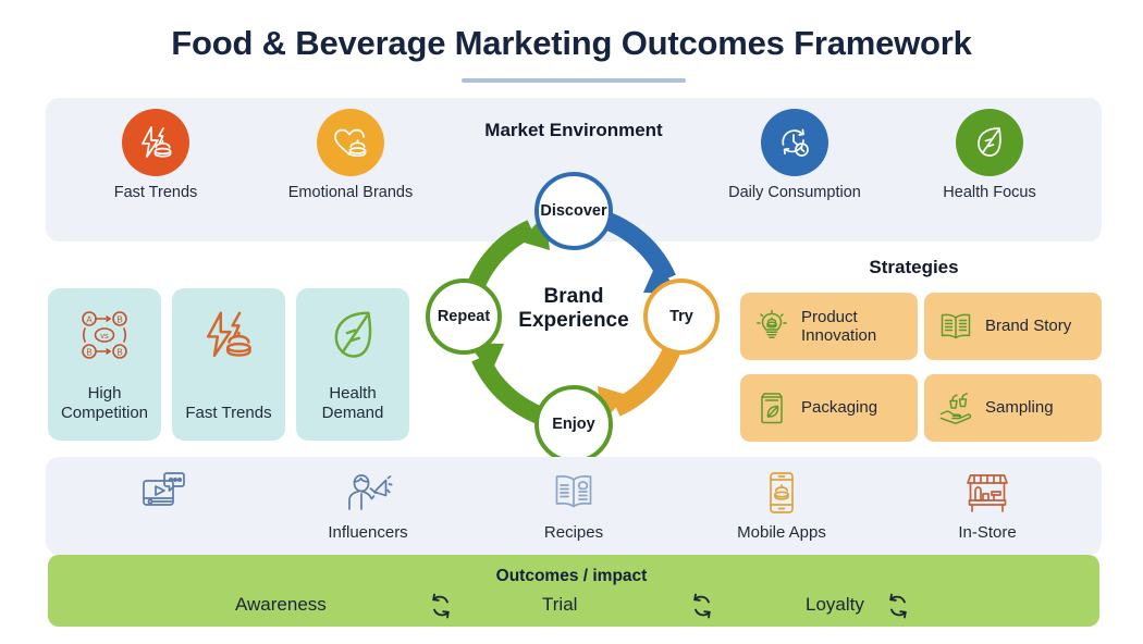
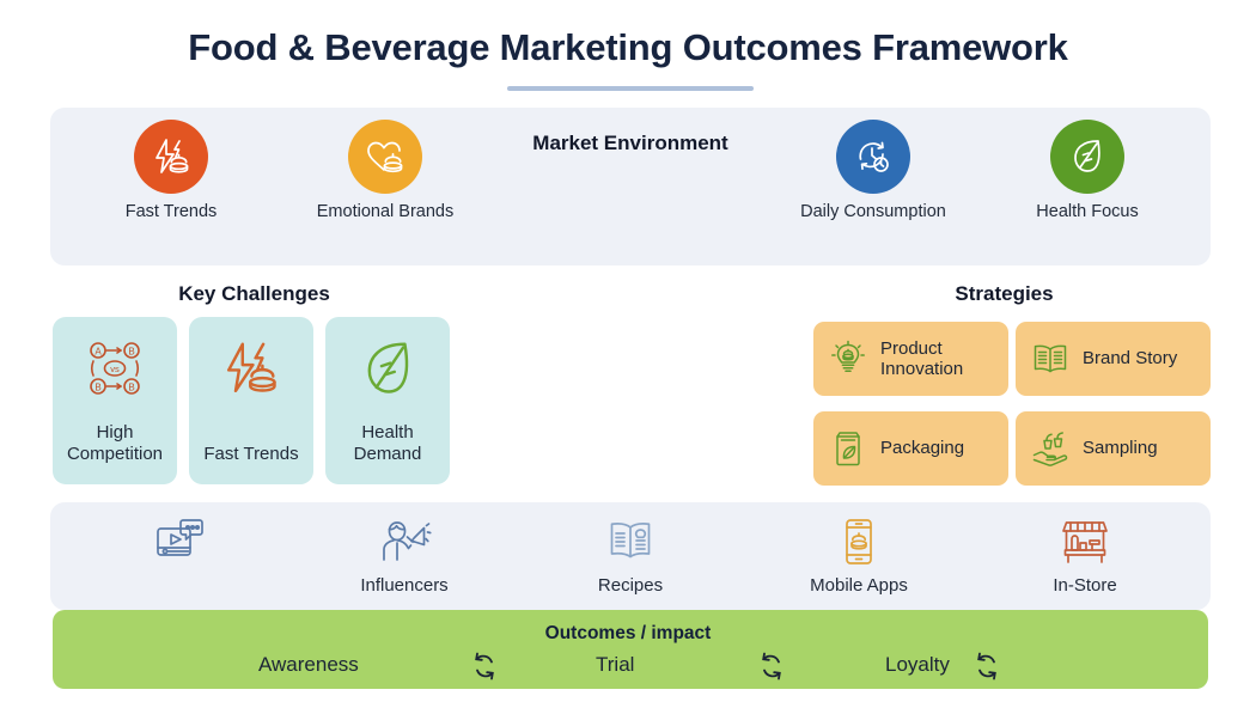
  Food & Beverage Marketing Outcomes Framework
  Market Environment
  Fast Trends
  Emotional Brands
  Daily Consumption
  Health Focus
+ Key Challenges
  A
  B
  B
  B
  vs
  High Competition
  Fast Trends
  Health Demand
  Strategies
  Product Innovation
  Brand Story
  Packaging
  Sampling
- Discover
- Try
- Enjoy
- Repeat
- Brand
- Experience
  Influencers
  Recipes
  Mobile Apps
  In-Store
  Outcomes / impact
  Awareness
  Trial
  Loyalty
